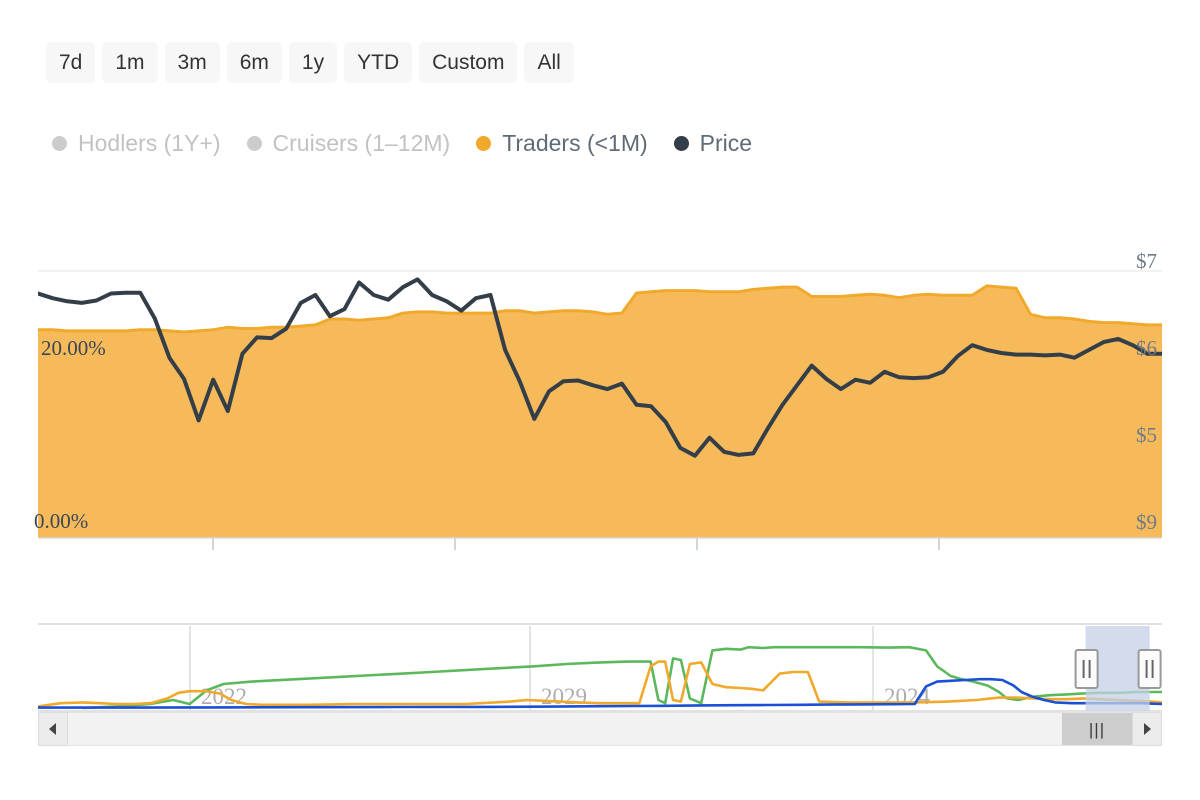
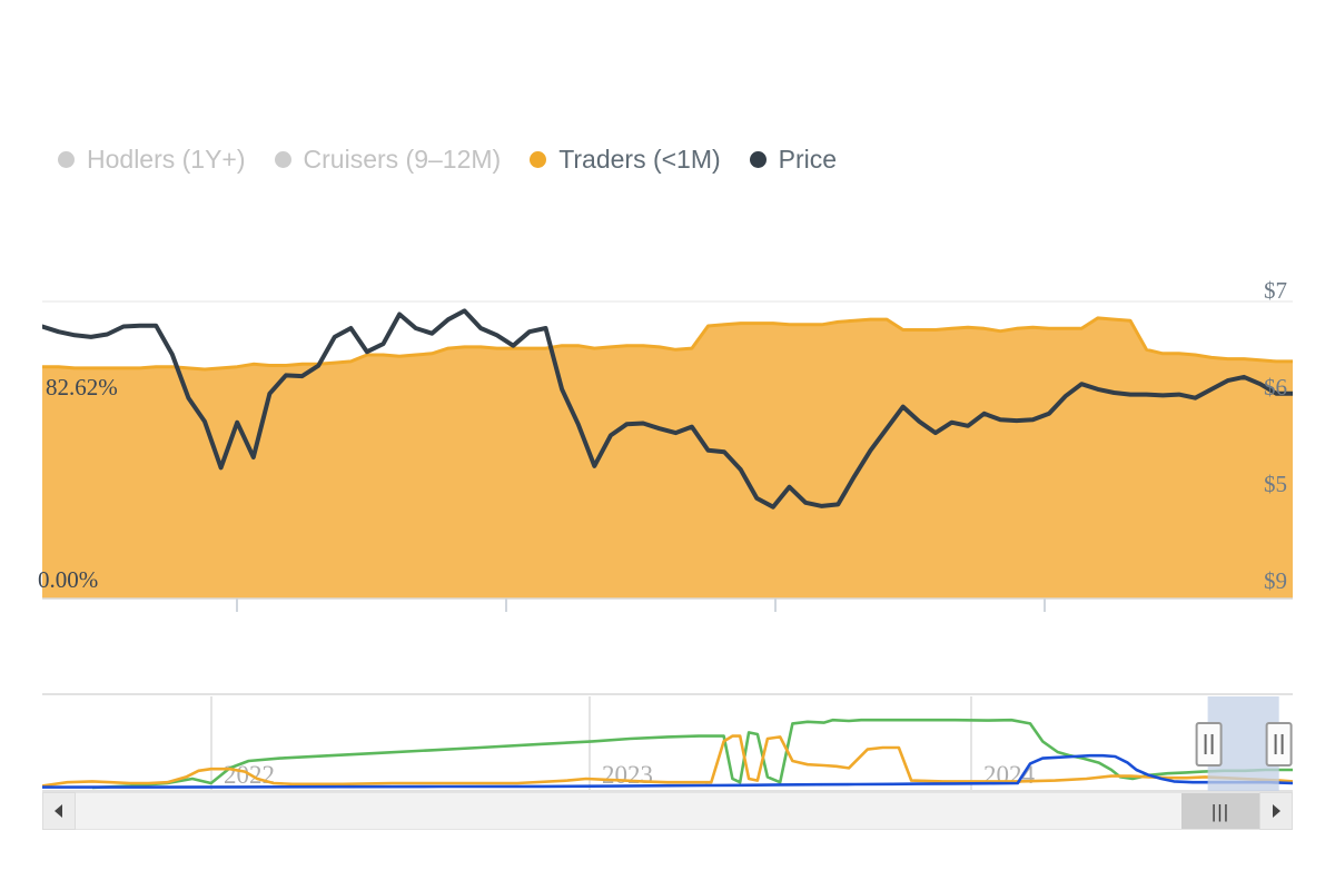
- 7d
- 1m
- 3m
- 6m
- 1y
- YTD
- Custom
- All
  Hodlers (1Y+)
- Cruisers (1–12M)
+ Cruisers (9–12M)
  Traders (<1M)
  Price
  $7
  $6
  $5
  $9
- 20.00%
+ 82.62%
  0.00%
  2022
- 2029
+ 2023
  2024
  |||
